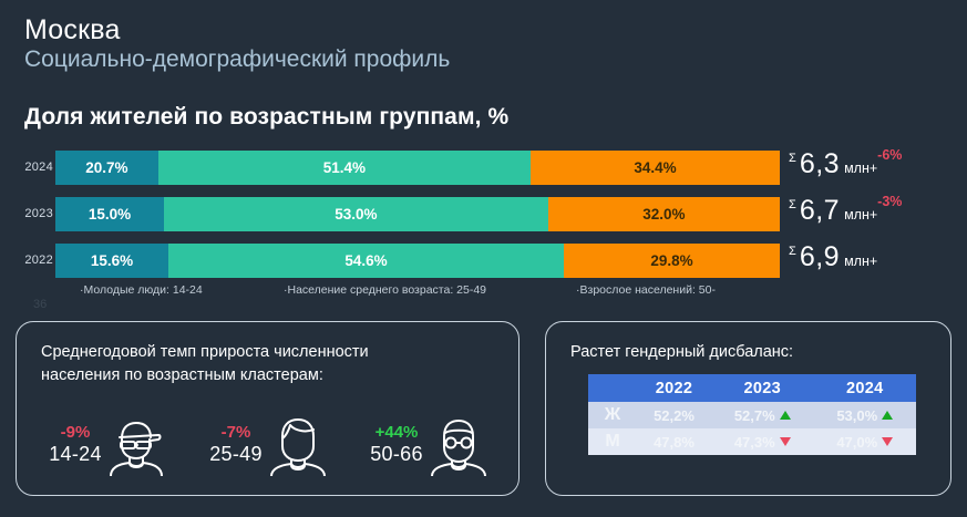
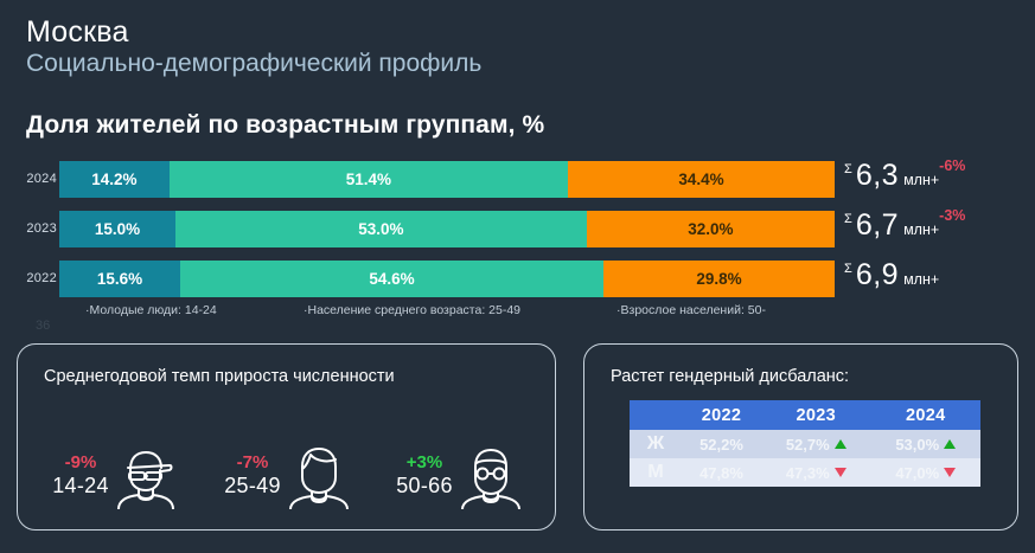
  Москва
  Социально-демографический профиль
  Доля жителей по возрастным группам, %
  2024
- 20.7%
+ 14.2%
  51.4%
  34.4%
  Σ
  6,3
  млн+
  -6%
  2023
  15.0%
  53.0%
  32.0%
  Σ
  6,7
  млн+
  -3%
  2022
  15.6%
  54.6%
  29.8%
  Σ
  6,9
  млн+
  ·Молодые люди: 14-24
  ·Население среднего возраста: 25-49
  ·Взрослое населений: 50-
  Среднегодовой темп прироста численности
- населения по возрастным кластерам:
  -9%
  14-24
  -7%
  25-49
- +44%
+ +3%
  50-66
  Растет гендерный дисбаланс:
  	2022	2023	2024
  Ж	52,2%	52,7%	53,0%
